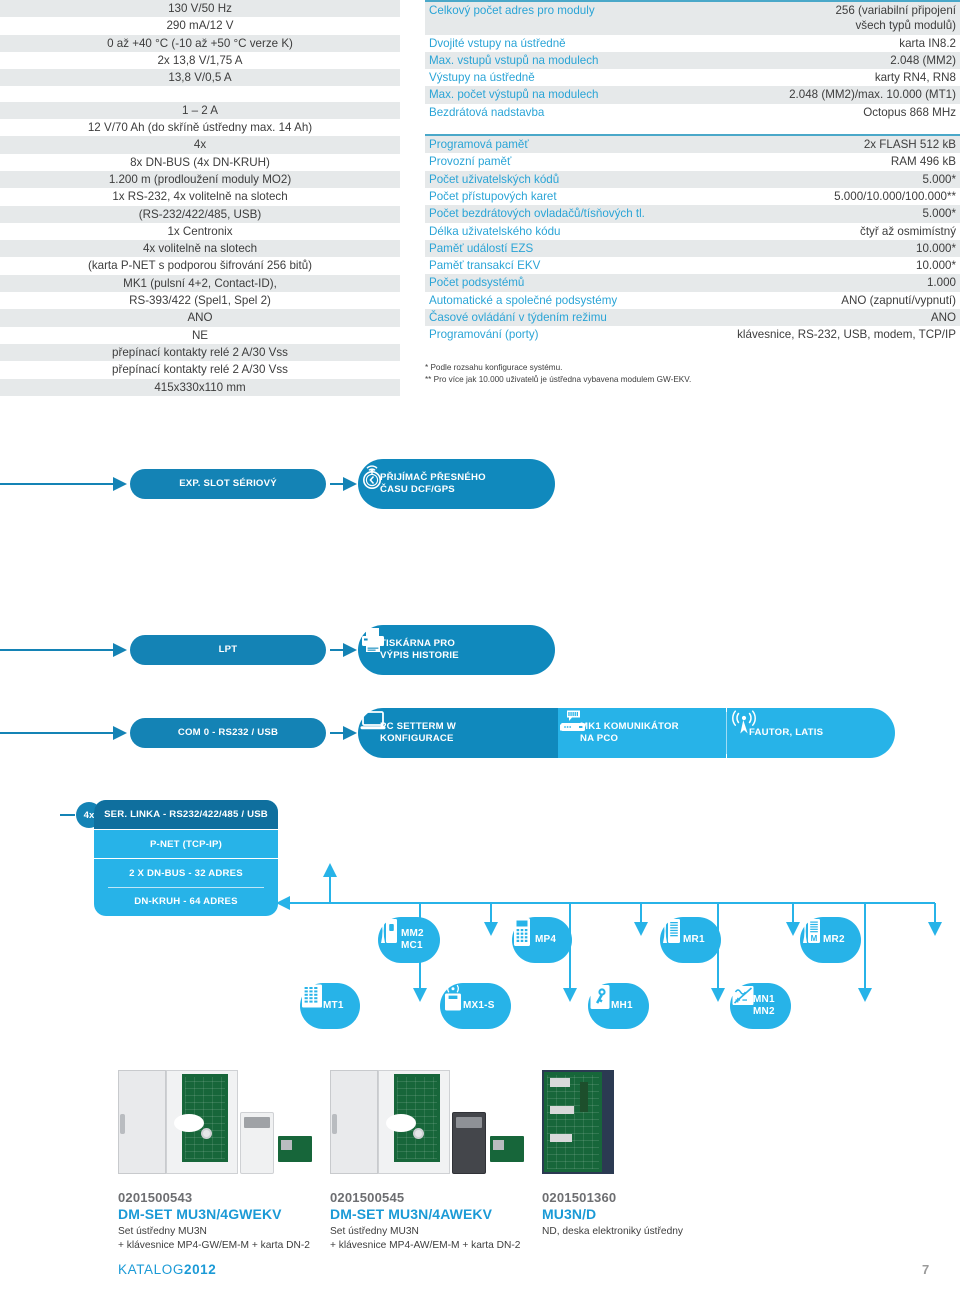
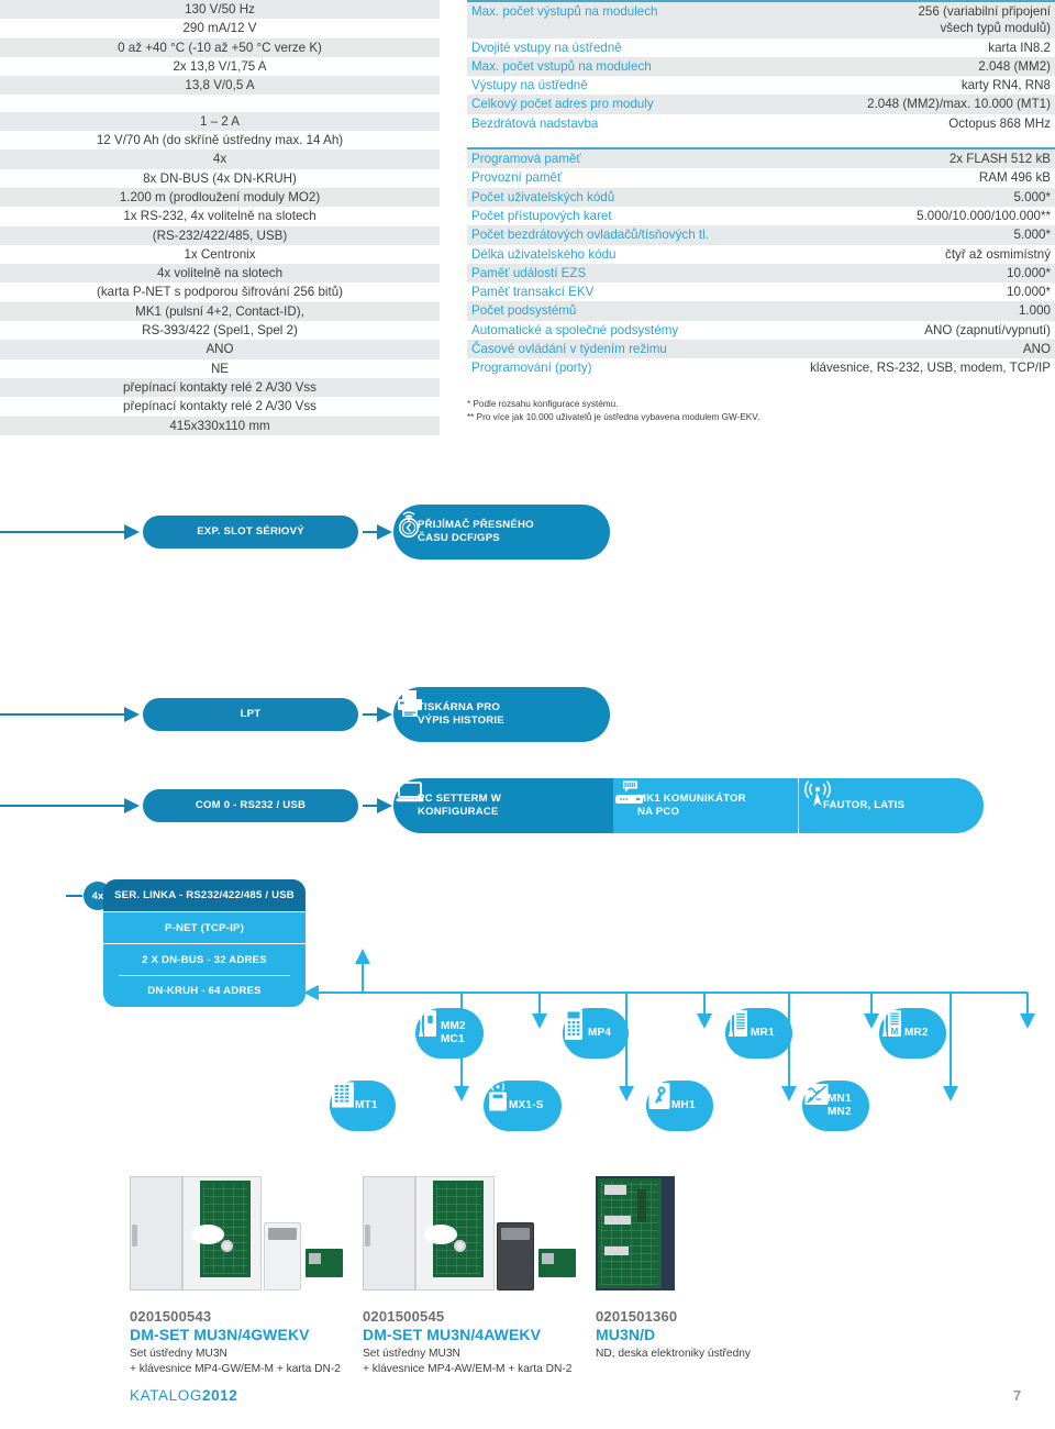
  130 V/50 Hz
  290 mA/12 V
  0 až +40 °C (-10 až +50 °C verze K)
  2x 13,8 V/1,75 A
  13,8 V/0,5 A
  1 – 2 A
  12 V/70 Ah (do skříně ústředny max. 14 Ah)
  4x
  8x DN-BUS (4x DN-KRUH)
  1.200 m (prodloužení moduly MO2)
  1x RS-232, 4x volitelně na slotech
  (RS-232/422/485, USB)
  1x Centronix
  4x volitelně na slotech
  (karta P-NET s podporou šifrování 256 bitů)
  MK1 (pulsní 4+2, Contact-ID),
  RS-393/422 (Spel1, Spel 2)
  ANO
  NE
  přepínací kontakty relé 2 A/30 Vss
  přepínací kontakty relé 2 A/30 Vss
  415x330x110 mm
- Celkový počet adres pro moduly	256 (variabilní připojení všech typů modulů)
+ Max. počet výstupů na modulech	256 (variabilní připojení všech typů modulů)
  Dvojité vstupy na ústředně	karta IN8.2
- Max. vstupů vstupů na modulech	2.048 (MM2)
+ Max. počet vstupů na modulech	2.048 (MM2)
  Výstupy na ústředně	karty RN4, RN8
- Max. počet výstupů na modulech	2.048 (MM2)/max. 10.000 (MT1)
+ Celkový počet adres pro moduly	2.048 (MM2)/max. 10.000 (MT1)
  Bezdrátová nadstavba	Octopus 868 MHz
  Programová paměť	2x FLASH 512 kB
  Provozní paměť	RAM 496 kB
  Počet uživatelských kódů	5.000*
  Počet přístupových karet	5.000/10.000/100.000**
  Počet bezdrátových ovladačů/tísňových tl.	5.000*
  Délka uživatelského kódu	čtyř až osmimístný
  Paměť událostí EZS	10.000*
  Paměť transakcí EKV	10.000*
  Počet podsystémů	1.000
  Automatické a společné podsystémy	ANO (zapnutí/vypnutí)
  Časové ovládání v týdením režimu	ANO
  Programování (porty)	klávesnice, RS-232, USB, modem, TCP/IP
  * Podle rozsahu konfigurace systému.
  ** Pro více jak 10.000 uživatelů je ústředna vybavena modulem GW-EKV.
  EXP. SLOT SÉRIOVÝ
  LPT
  COM 0 - RS232 / USB
  PŘIJÍMAČ PŘESNÉHO
  ČASU DCF/GPS
  ISKÁRNA PRO
  VÝPIS HISTORIE
  C SETTERM W
  KONFIGURACE
  K1 KOMUNIKÁTOR
  NA PCO
  FAUTOR, LATIS
  4x
  SER. LINKA - RS232/422/485 / USB
  P-NET (TCP-IP)
  2 X DN-BUS - 32 ADRES
  DN-KRUH - 64 ADRES
  MM2
  MC1
  MP4
  MR1
  M
  MR2
  MT1
  MX1-S
  MH1
  MN1
  MN2
  0201500543
  DM-SET MU3N/4GWEKV
  Set ústředny MU3N
  + klávesnice MP4-GW/EM-M + karta DN-2
  0201500545
  DM-SET MU3N/4AWEKV
  Set ústředny MU3N
  + klávesnice MP4-AW/EM-M + karta DN-2
  0201501360
  MU3N/D
  ND, deska elektroniky ústředny
  KATALOG2012
  7
